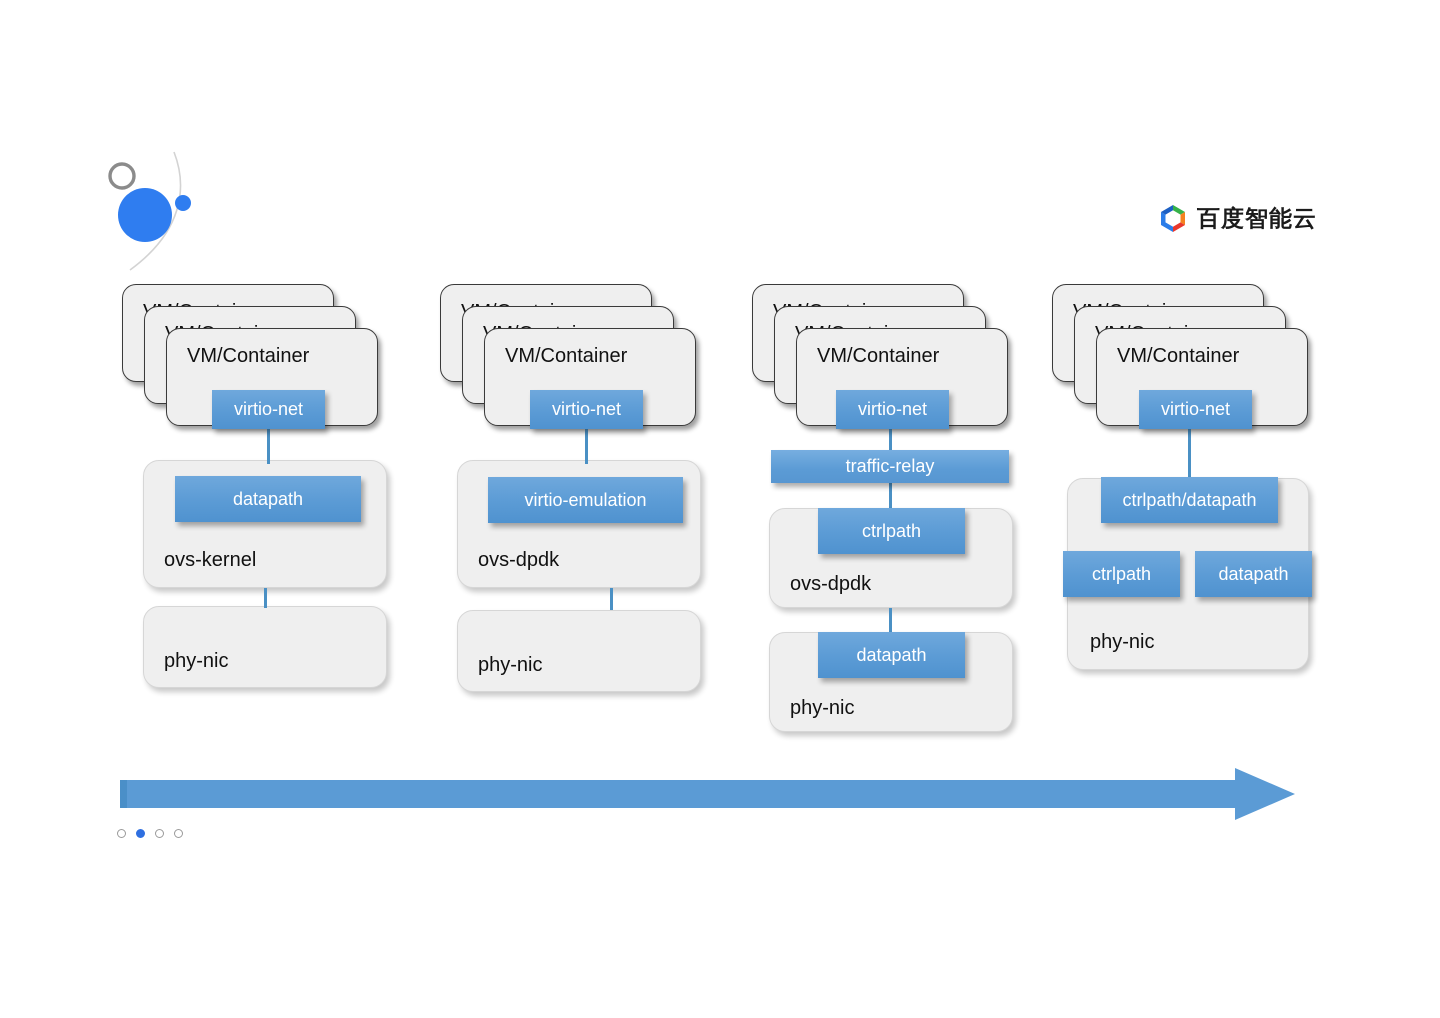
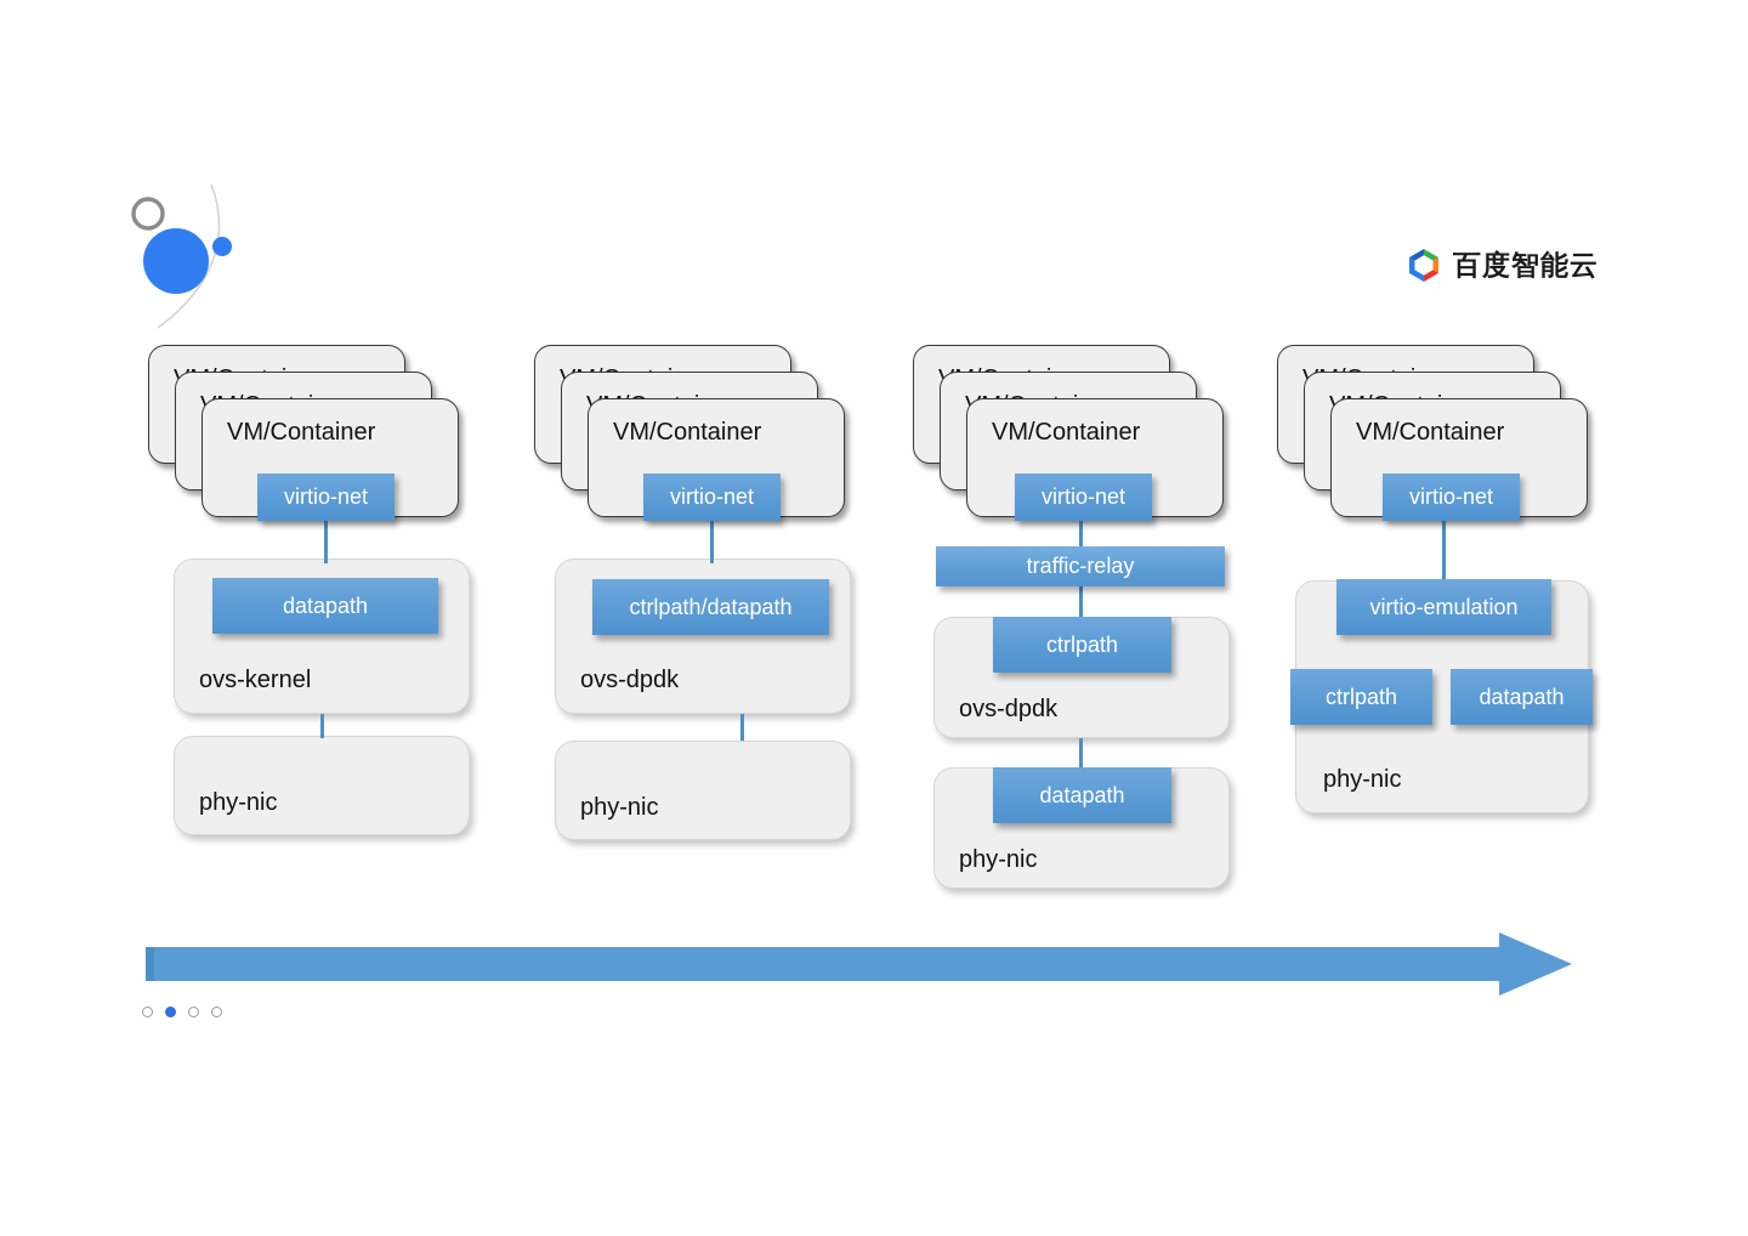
  百度智能云
  VM/Container
  virtio-net
  ovs-kernel
  datapath
  phy-nic
  VM/Container
  virtio-net
  ovs-dpdk
- virtio-emulation
+ ctrlpath/datapath
  phy-nic
  VM/Container
  virtio-net
  traffic-relay
  ovs-dpdk
  ctrlpath
  phy-nic
  datapath
  VM/Container
  virtio-net
  phy-nic
- ctrlpath/datapath
+ virtio-emulation
  ctrlpath
  datapath
